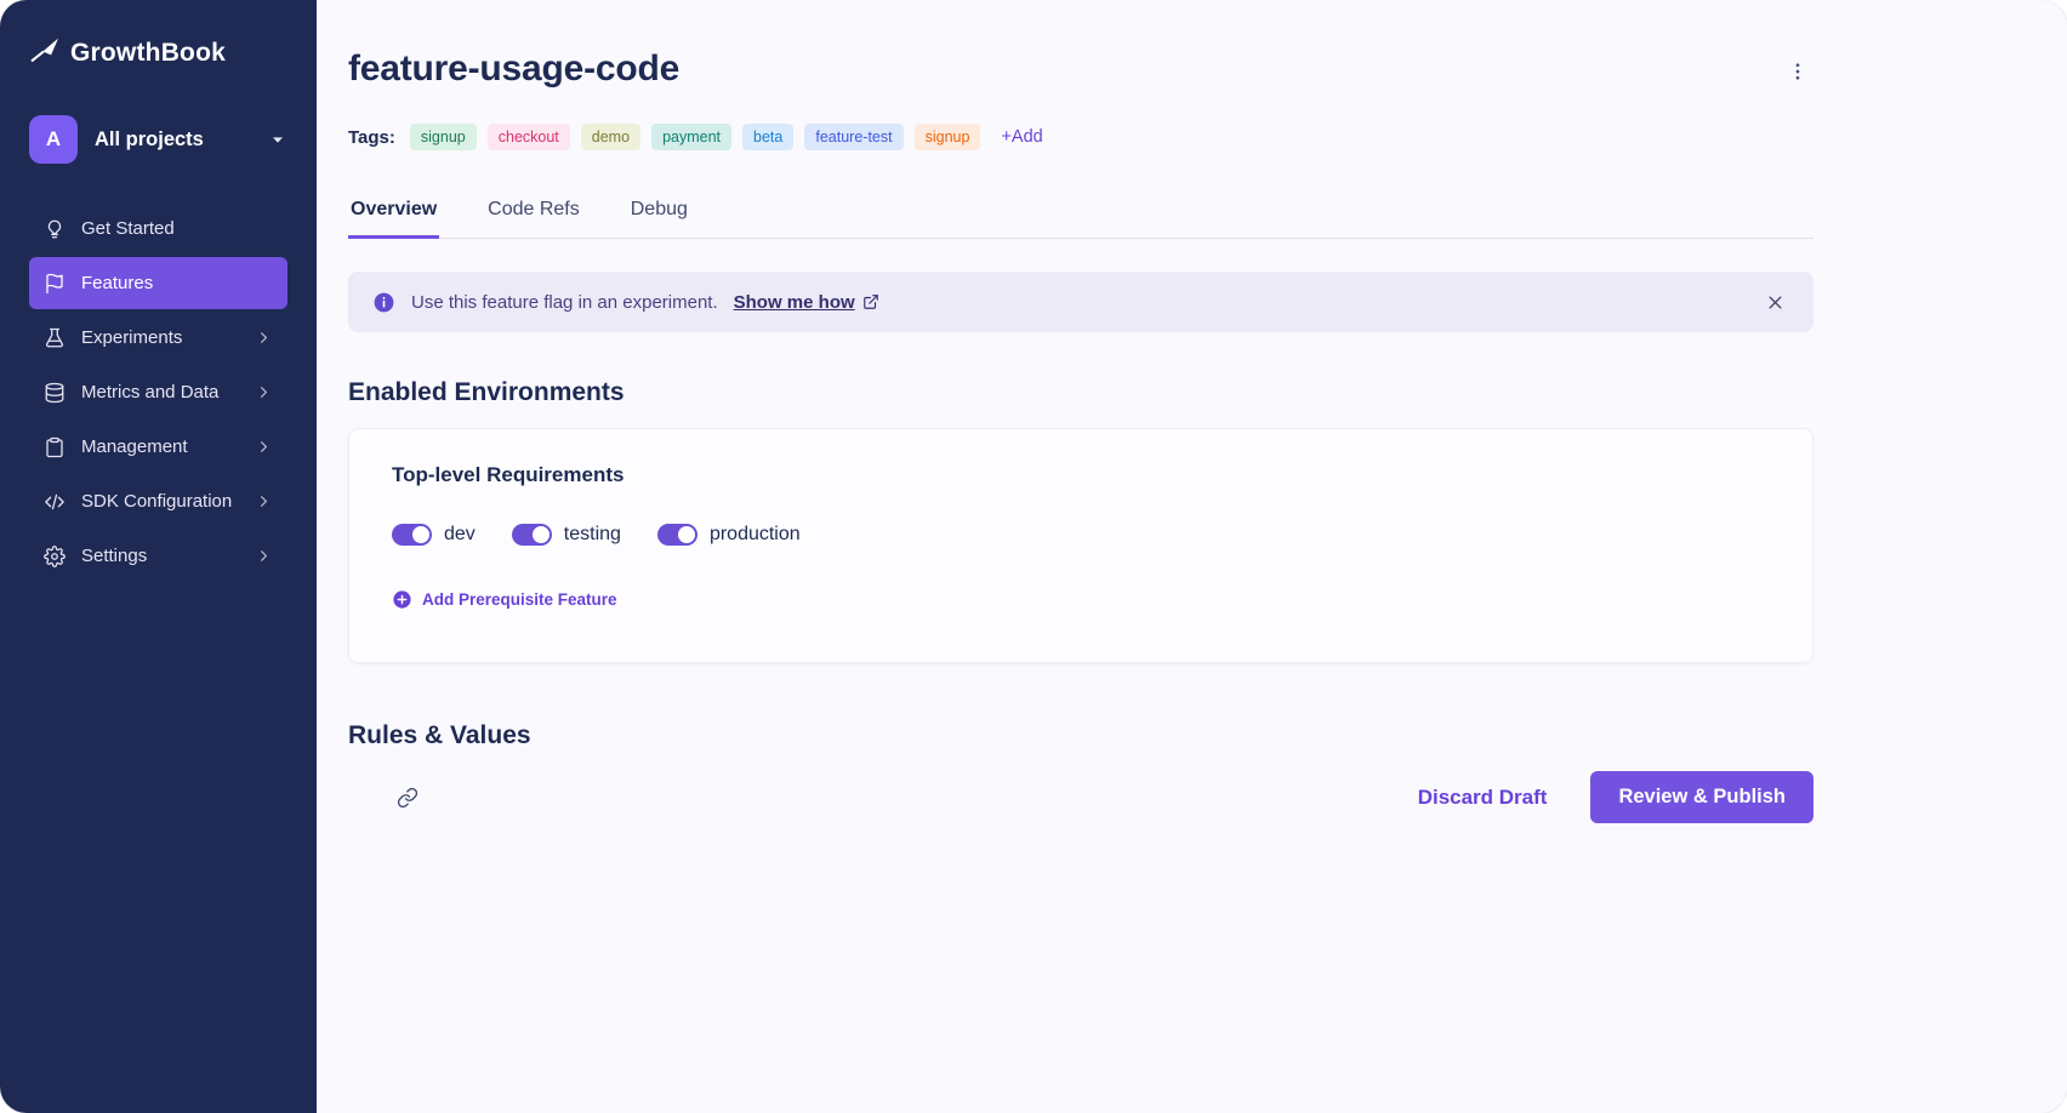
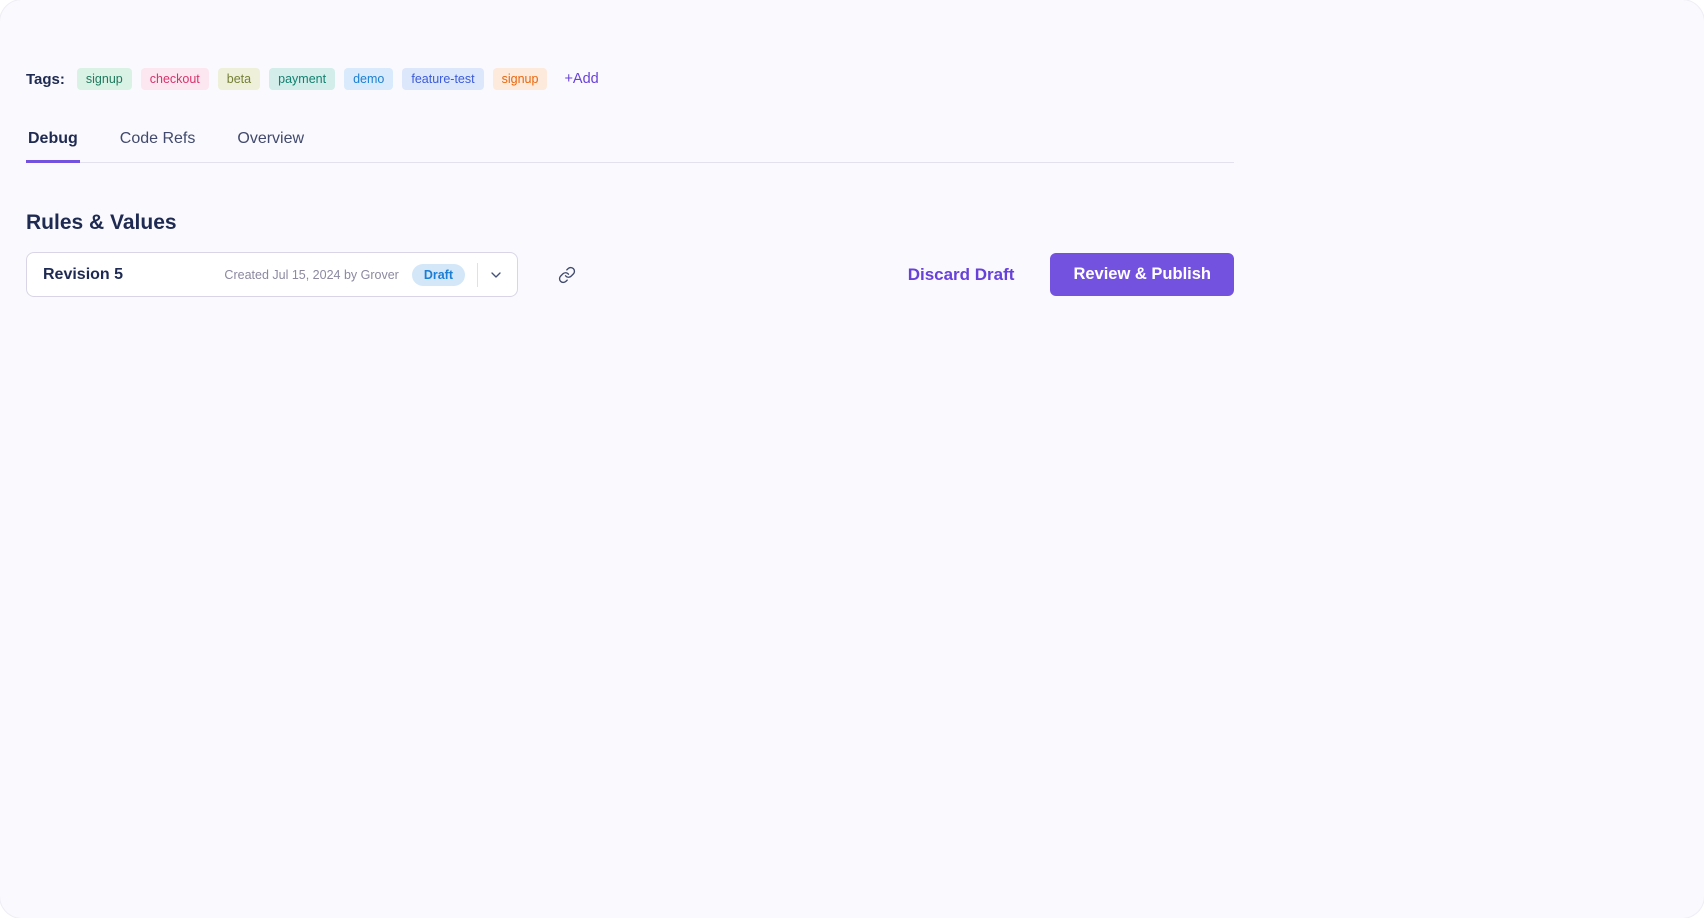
- GrowthBook
- A
- All projects
- Get Started
- Features
- Experiments
- Metrics and Data
- Management
- SDK Configuration
- Settings
- feature-usage-code
  Tags:
  signup
  checkout
- demo
+ beta
  payment
- beta
+ demo
  feature-test
  signup
  +Add
- Overview
+ Debug
  Code Refs
- Debug
+ Overview
- Use this feature flag in an experiment.
- Show me how
- Enabled Environments
- Top-level Requirements
- dev
- testing
- production
- Add Prerequisite Feature
  Rules & Values
+ Revision 5
+ Created Jul 15, 2024 by Grover
+ Draft
  Discard Draft
  Review & Publish
